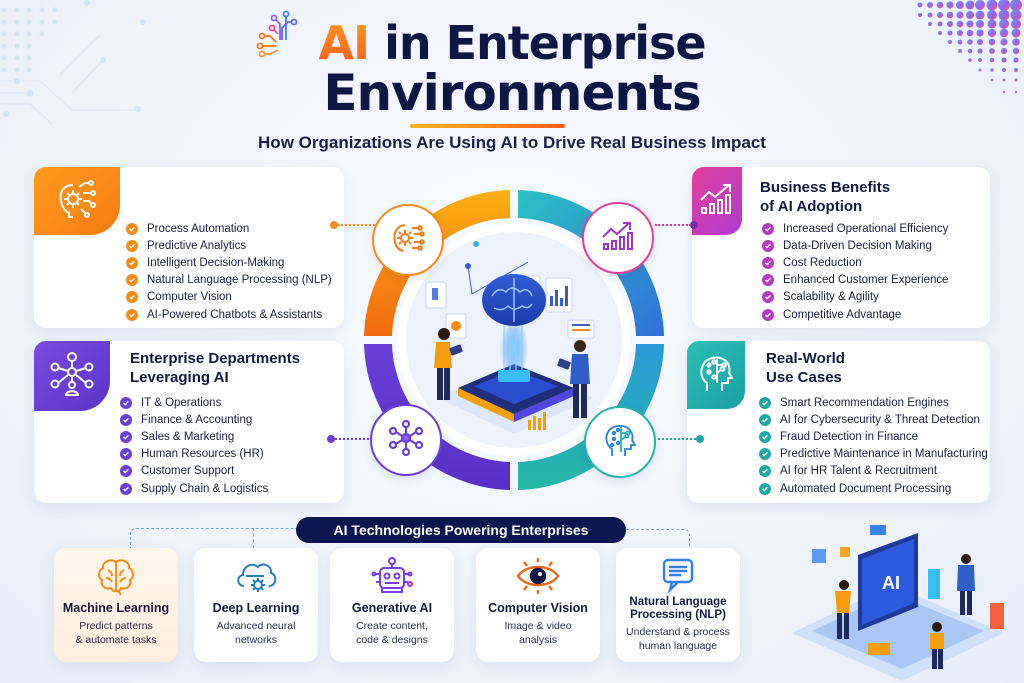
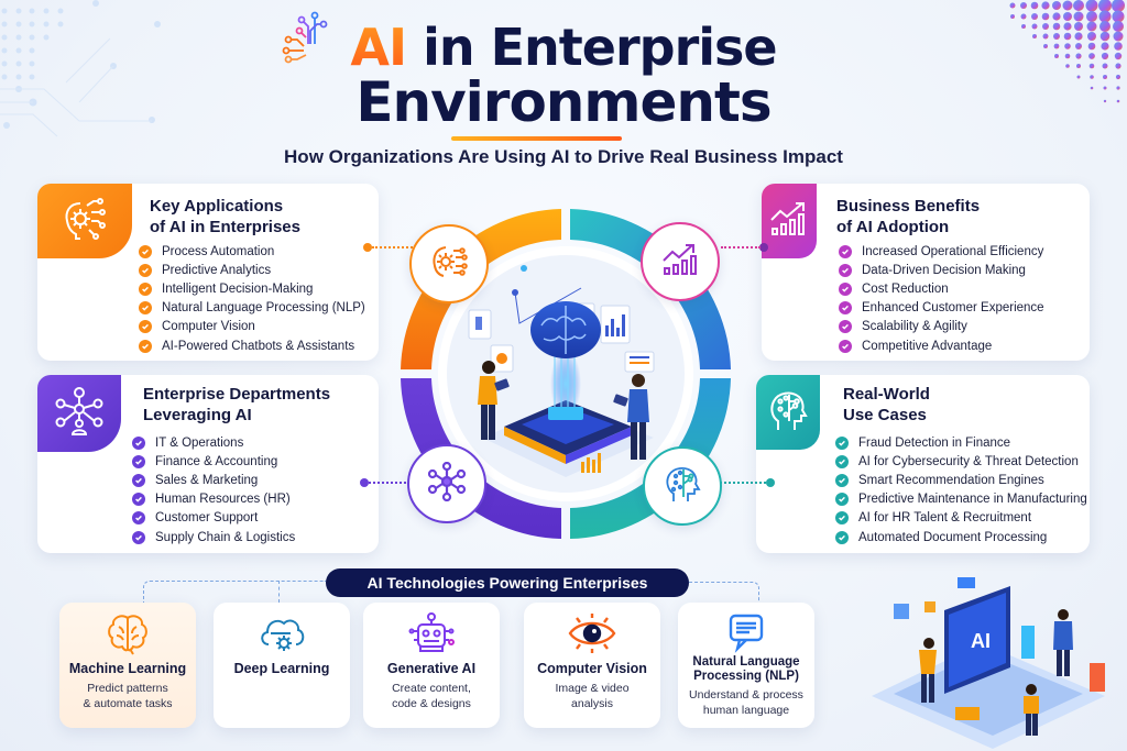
  AI in Enterprise
  Environments
  How Organizations Are Using AI to Drive Real Business Impact
+ Key Applications
+ of AI in Enterprises
  Process Automation
  Predictive Analytics
  Intelligent Decision-Making
  Natural Language Processing (NLP)
  Computer Vision
  AI-Powered Chatbots & Assistants
  Enterprise Departments
  Leveraging AI
  IT & Operations
  Finance & Accounting
  Sales & Marketing
  Human Resources (HR)
  Customer Support
  Supply Chain & Logistics
  Business Benefits
  of AI Adoption
  Increased Operational Efficiency
  Data-Driven Decision Making
  Cost Reduction
  Enhanced Customer Experience
  Scalability & Agility
  Competitive Advantage
  Real-World
  Use Cases
- Smart Recommendation Engines
+ Fraud Detection in Finance
  AI for Cybersecurity & Threat Detection
- Fraud Detection in Finance
+ Smart Recommendation Engines
  Predictive Maintenance in Manufacturing
  AI for HR Talent & Recruitment
  Automated Document Processing
  AI Technologies Powering Enterprises
  Machine Learning
  Predict patterns
  & automate tasks
  Deep Learning
- Advanced neural
- networks
  Generative AI
  Create content,
  code & designs
  Computer Vision
  Image & video
  analysis
  Natural Language
  Processing (NLP)
  Understand & process
  human language
  AI
